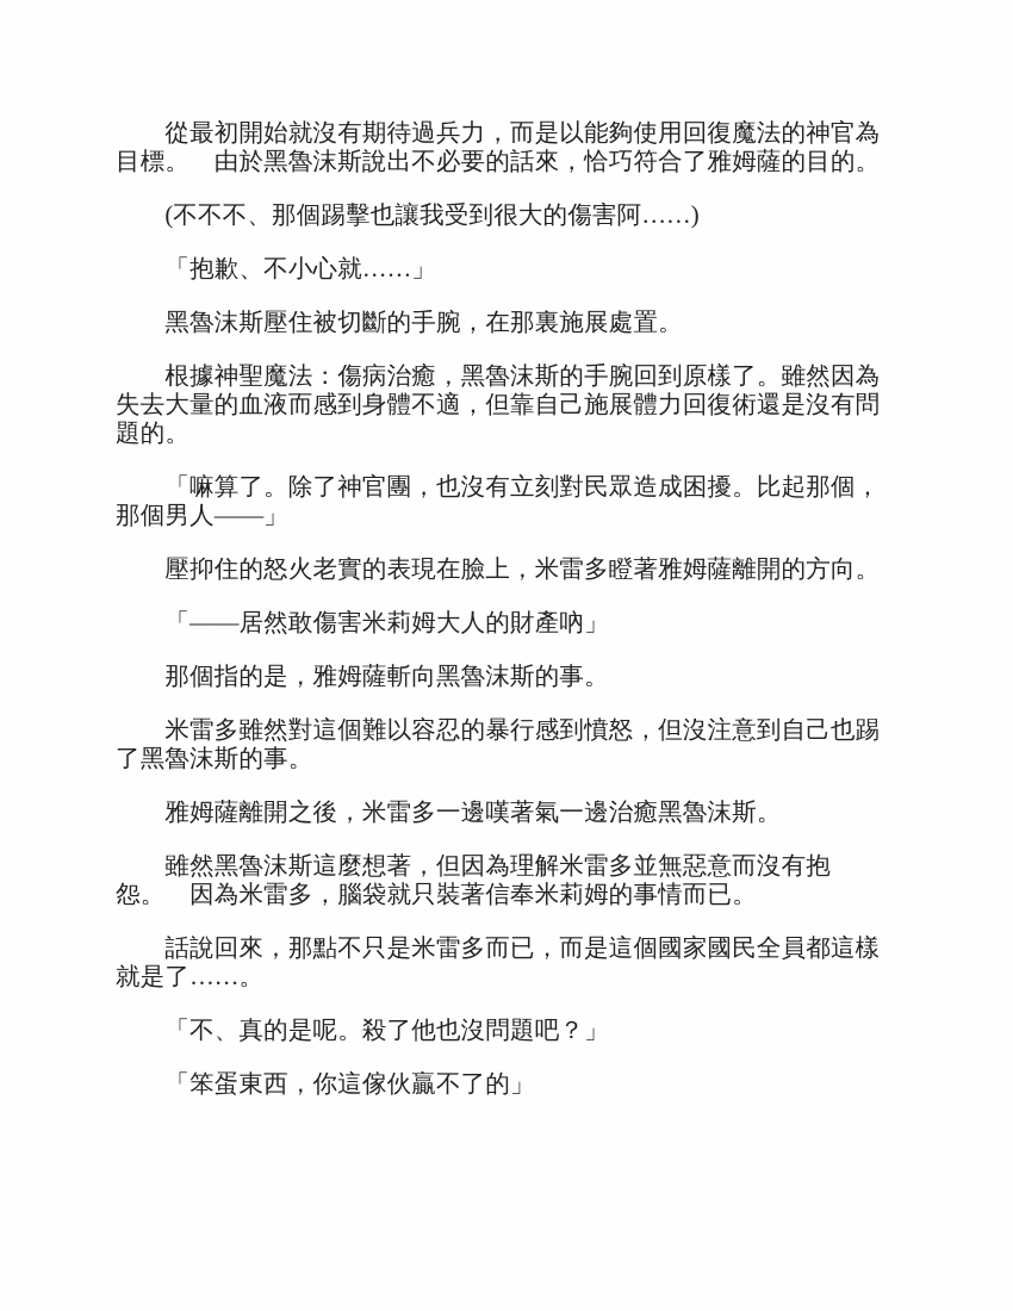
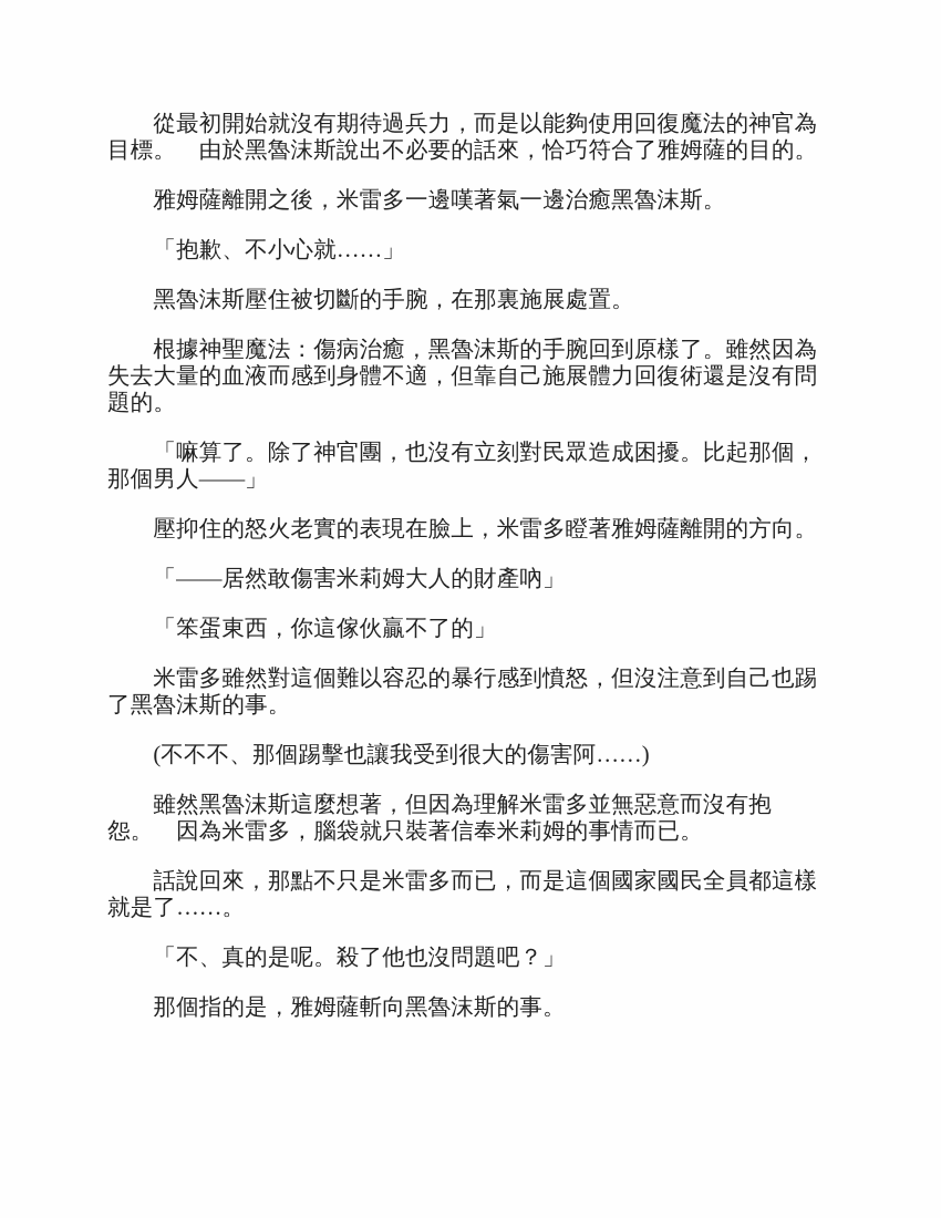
  從最初開始就沒有期待過兵力，而是以能夠使用回復魔法的神官為
  目標。 由於黑魯沫斯說出不必要的話來，恰巧符合了雅姆薩的目的。
- (不不不、那個踢擊也讓我受到很大的傷害阿……)
+ 雅姆薩離開之後，米雷多一邊嘆著氣一邊治癒黑魯沫斯。
  「抱歉、不小心就……」
  黑魯沫斯壓住被切斷的手腕，在那裏施展處置。
  根據神聖魔法：傷病治癒，黑魯沫斯的手腕回到原樣了。雖然因為
  失去大量的血液而感到身體不適，但靠自己施展體力回復術還是沒有問
  題的。
  「嘛算了。除了神官團，也沒有立刻對民眾造成困擾。比起那個，
  那個男人——」
  壓抑住的怒火老實的表現在臉上，米雷多瞪著雅姆薩離開的方向。
  「——居然敢傷害米莉姆大人的財產吶」
- 那個指的是，雅姆薩斬向黑魯沫斯的事。
+ 「笨蛋東西，你這傢伙贏不了的」
  米雷多雖然對這個難以容忍的暴行感到憤怒，但沒注意到自己也踢
  了黑魯沫斯的事。
- 雅姆薩離開之後，米雷多一邊嘆著氣一邊治癒黑魯沫斯。
+ (不不不、那個踢擊也讓我受到很大的傷害阿……)
  雖然黑魯沫斯這麼想著，但因為理解米雷多並無惡意而沒有抱
  怨。 因為米雷多，腦袋就只裝著信奉米莉姆的事情而已。
  話說回來，那點不只是米雷多而已，而是這個國家國民全員都這樣
  就是了……。
  「不、真的是呢。殺了他也沒問題吧？」
- 「笨蛋東西，你這傢伙贏不了的」
+ 那個指的是，雅姆薩斬向黑魯沫斯的事。
